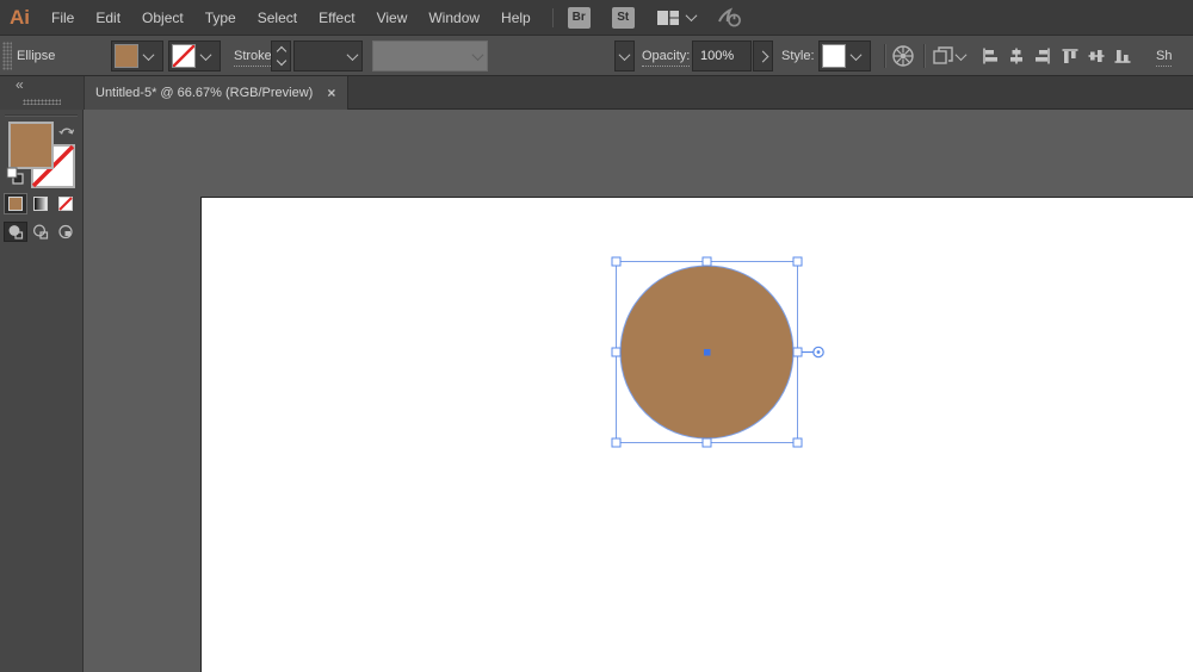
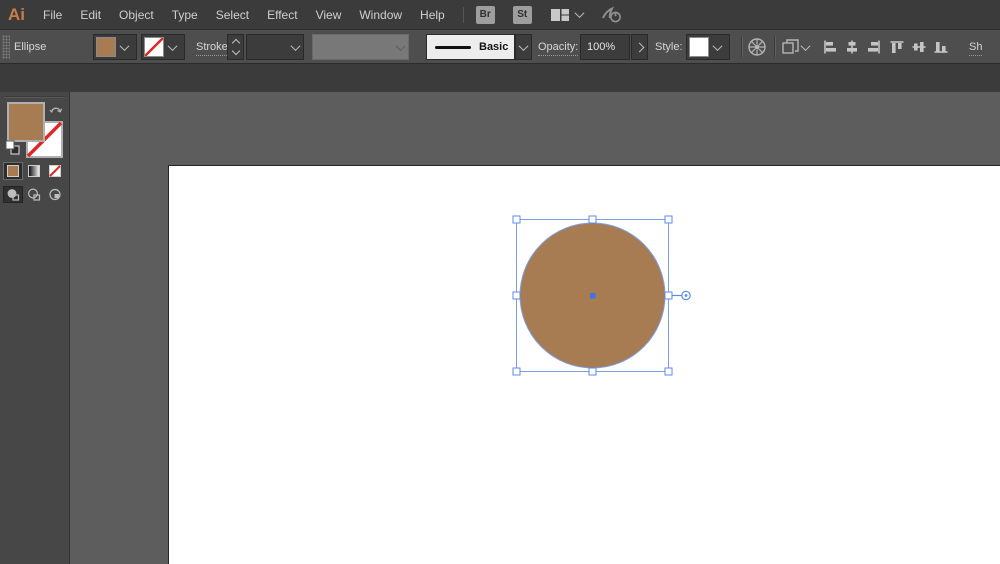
  Ai
  File
  Edit
  Object
  Type
  Select
  Effect
  View
  Window
  Help
  Br
  St
  Ellipse
  Stroke
+ Basic
  Opacity:
  100%
  Style:
  Sh
- «
- Untitled-5* @ 66.67% (RGB/Preview)
- ×
